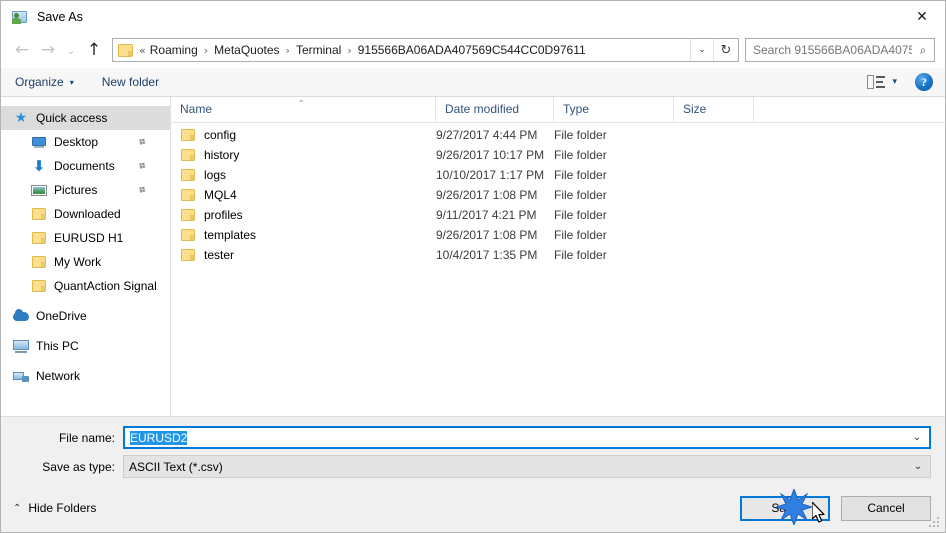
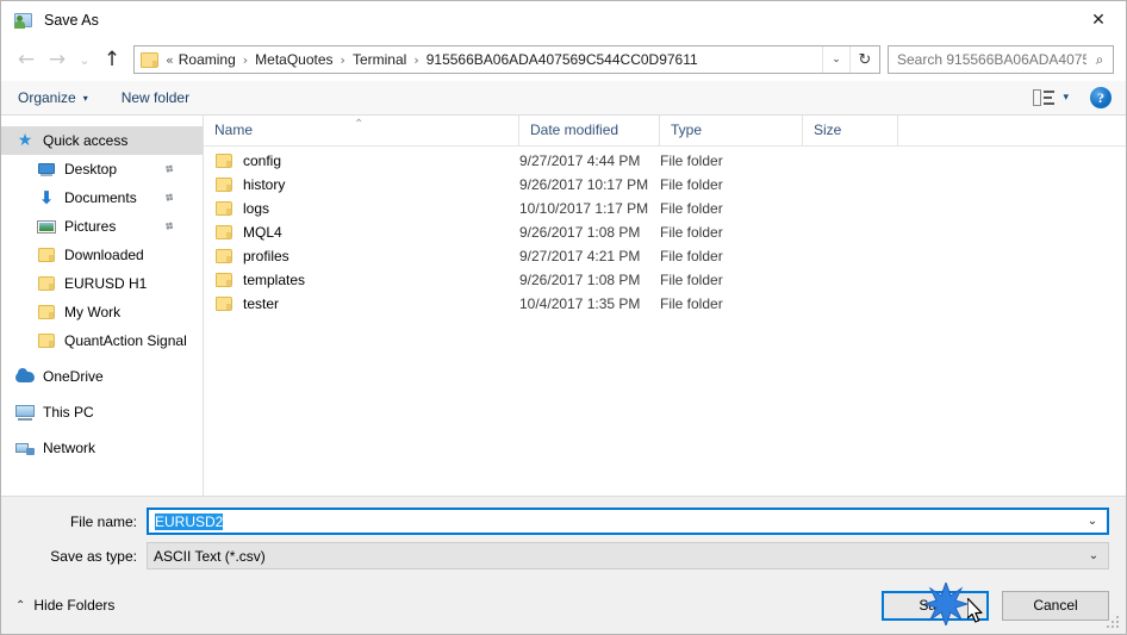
  Save As
  ✕
  ←
  →
  ⌄
  ↑
  «
  Roaming
  ›
  MetaQuotes
  ›
  Terminal
  ›
  915566BA06ADA407569C544CC0D97611
  ⌄
  ↻
  Search 915566BA06ADA4075
  ⌕
  Organize
  ▾
  New folder
  ▾
  ?
  ★
  Quick access
  Desktop
  ⬇
  Documents
  Pictures
  Downloaded
  EURUSD H1
  My Work
  QuantAction Signal
  OneDrive
  This PC
  Network
  ⌃
  Name
  Date modified
  Type
  Size
  config
  9/27/2017 4:44 PM
  File folder
  history
  9/26/2017 10:17 PM
  File folder
  logs
  10/10/2017 1:17 PM
  File folder
  MQL4
  9/26/2017 1:08 PM
  File folder
  profiles
- 9/11/2017 4:21 PM
+ 9/27/2017 4:21 PM
  File folder
  templates
  9/26/2017 1:08 PM
  File folder
  tester
  10/4/2017 1:35 PM
  File folder
  File name:
  EURUSD2
  ⌄
  Save as type:
  ASCII Text (*.csv)
  ⌄
  ⌃
  Hide Folders
  Cancel
